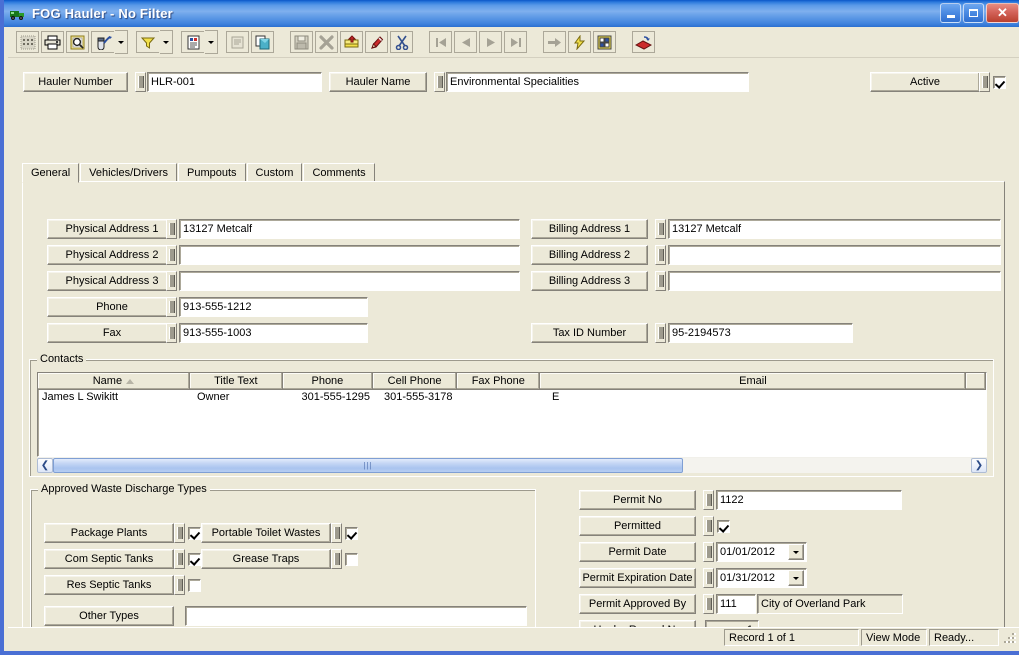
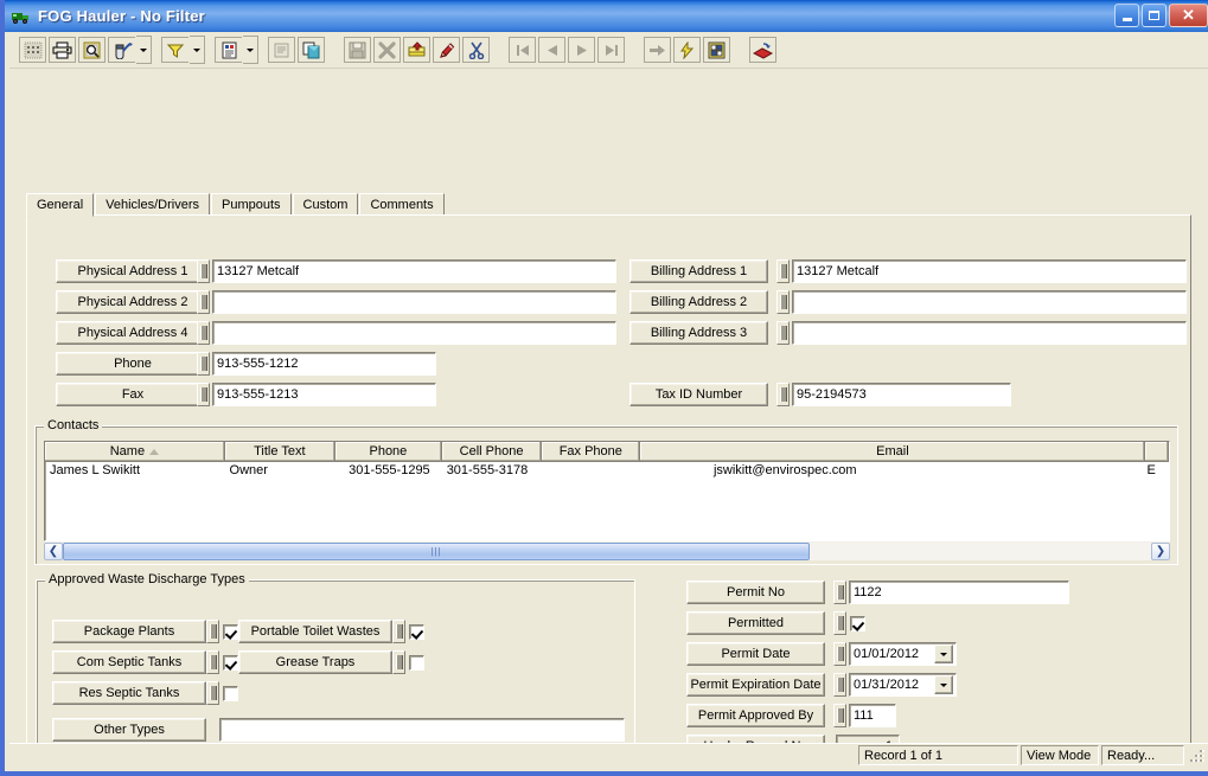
  FOG Hauler - No Filter
  ✕
- Hauler Number
- HLR-001
- Hauler Name
- Environmental Specialities
- Active
  General
  Vehicles/Drivers
  Pumpouts
  Custom
  Comments
  Physical Address 1
  13127 Metcalf
  Physical Address 2
- Physical Address 3
+ Physical Address 4
  Phone
  913-555-1212
  Fax
- 913-555-1003
+ 913-555-1213
  Billing Address 1
  13127 Metcalf
  Billing Address 2
  Billing Address 3
  Tax ID Number
  95-2194573
  Contacts
  Name
  Title Text
  Phone
  Cell Phone
  Fax Phone
  Email
  James L Swikitt
  Owner
  301-555-1295
  301-555-3178
+ jswikitt@envirospec.com
  E
  ❮
  |||
  ❯
  Approved Waste Discharge Types
  Package Plants
  Com Septic Tanks
  Res Septic Tanks
  Portable Toilet Wastes
  Grease Traps
  Other Types
  Permit No
  1122
  Permitted
  Permit Date
  01/01/2012
  Permit Expiration Date
  01/31/2012
  Permit Approved By
  111
- City of Overland Park
  Record 1 of 1
  View Mode
  Ready...
